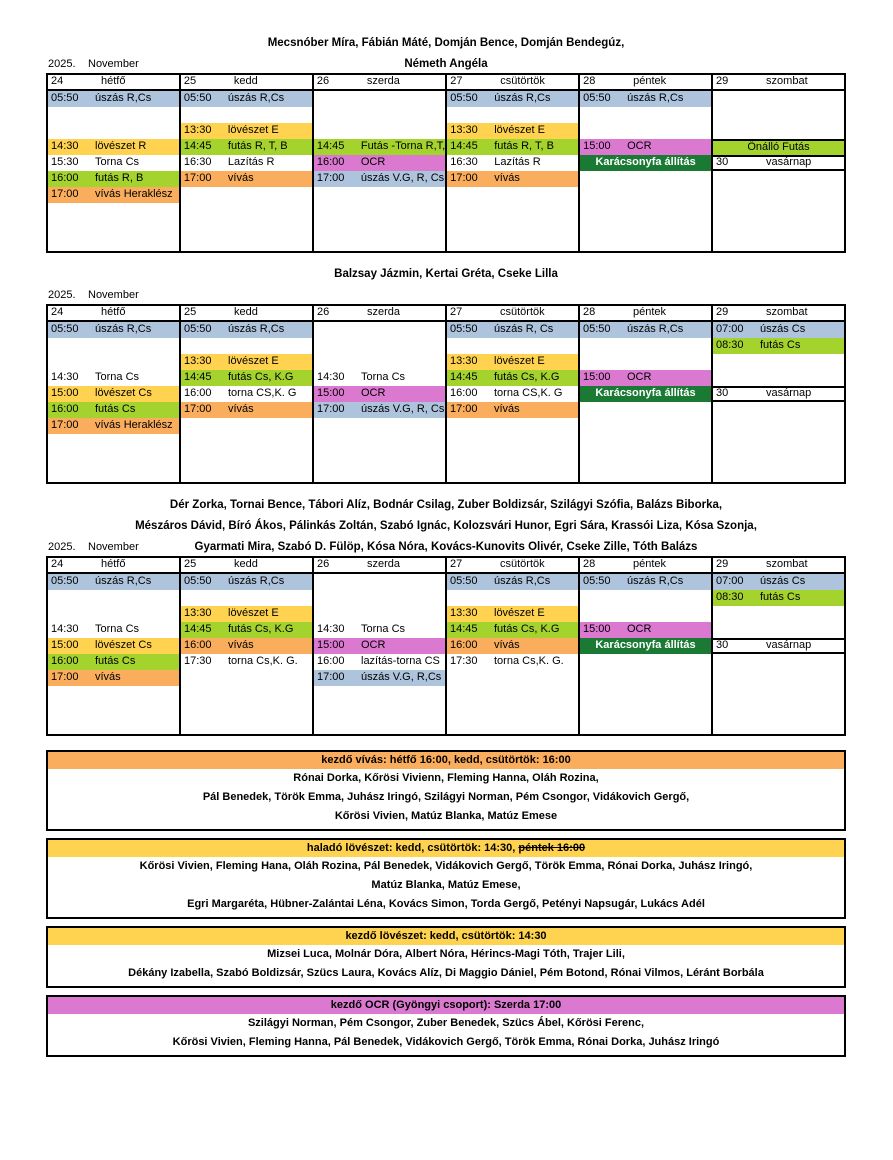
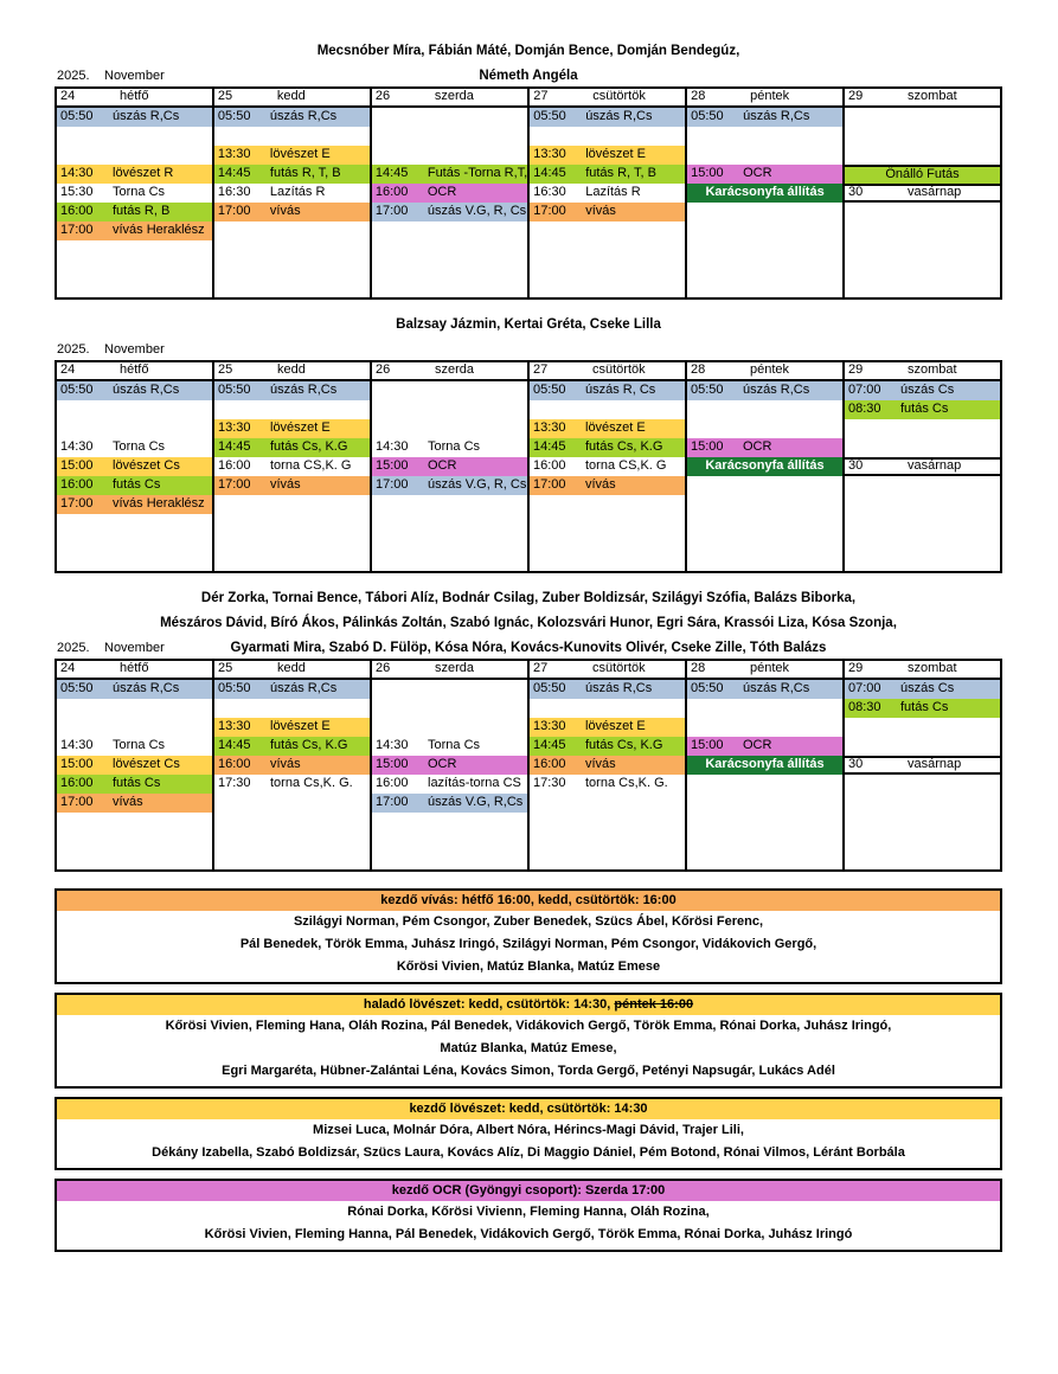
  Mecsnóber Míra, Fábián Máté, Domján Bence, Domján Bendegúz,
  2025. November
  Németh Angéla
  24 hétfő
  05:50 úszás R,Cs
  14:30 lövészet R
  15:30 Torna Cs
  16:00 futás R, B
  17:00 vívás Heraklész
  25 kedd
  05:50 úszás R,Cs
  13:30 lövészet E
  14:45 futás R, T, B
  16:30 Lazítás R
  17:00 vívás
  26 szerda
  14:45 Futás -Torna R,T,
  16:00 OCR
  17:00 úszás V.G, R, Cs
  27 csütörtök
  05:50 úszás R,Cs
  13:30 lövészet E
  14:45 futás R, T, B
  16:30 Lazítás R
  17:00 vívás
  28 péntek
  05:50 úszás R,Cs
  15:00 OCR
  Karácsonyfa állítás
  29 szombat
  Önálló Futás
  30 vasárnap
  Balzsay Jázmin, Kertai Gréta, Cseke Lilla
  2025. November
  24 hétfő
  05:50 úszás R,Cs
  14:30 Torna Cs
  15:00 lövészet Cs
  16:00 futás Cs
  17:00 vívás Heraklész
  25 kedd
  05:50 úszás R,Cs
  13:30 lövészet E
  14:45 futás Cs, K.G
  16:00 torna CS,K. G
  17:00 vívás
  26 szerda
  14:30 Torna Cs
  15:00 OCR
  17:00 úszás V.G, R, Cs
  27 csütörtök
  05:50 úszás R, Cs
  13:30 lövészet E
  14:45 futás Cs, K.G
  16:00 torna CS,K. G
  17:00 vívás
  28 péntek
  05:50 úszás R,Cs
  15:00 OCR
  Karácsonyfa állítás
  29 szombat
  07:00 úszás Cs
  08:30 futás Cs
  30 vasárnap
  Dér Zorka, Tornai Bence, Tábori Alíz, Bodnár Csilag, Zuber Boldizsár, Szilágyi Szófia, Balázs Biborka,
  Mészáros Dávid, Bíró Ákos, Pálinkás Zoltán, Szabó Ignác, Kolozsvári Hunor, Egri Sára, Krassói Liza, Kósa Szonja,
  2025. November
  Gyarmati Mira, Szabó D. Fülöp, Kósa Nóra, Kovács-Kunovits Olivér, Cseke Zille, Tóth Balázs
  24 hétfő
  05:50 úszás R,Cs
  14:30 Torna Cs
  15:00 lövészet Cs
  16:00 futás Cs
  17:00 vívás
  25 kedd
  05:50 úszás R,Cs
  13:30 lövészet E
  14:45 futás Cs, K.G
  16:00 vívás
  17:30 torna Cs,K. G.
  26 szerda
  14:30 Torna Cs
  15:00 OCR
  16:00 lazítás-torna CS
  17:00 úszás V.G, R,Cs
  27 csütörtök
  05:50 úszás R,Cs
  13:30 lövészet E
  14:45 futás Cs, K.G
  16:00 vívás
  17:30 torna Cs,K. G.
  28 péntek
  05:50 úszás R,Cs
  15:00 OCR
  Karácsonyfa állítás
  29 szombat
  07:00 úszás Cs
  08:30 futás Cs
  30 vasárnap
  kezdő vívás: hétfő 16:00, kedd, csütörtök: 16:00
- Rónai Dorka, Kőrösi Vivienn, Fleming Hanna, Oláh Rozina,
+ Szilágyi Norman, Pém Csongor, Zuber Benedek, Szücs Ábel, Kőrösi Ferenc,
  Pál Benedek, Török Emma, Juhász Iringó, Szilágyi Norman, Pém Csongor, Vidákovich Gergő,
  Kőrösi Vivien, Matúz Blanka, Matúz Emese
  haladó lövészet: kedd, csütörtök: 14:30, péntek 16:00
  Kőrösi Vivien, Fleming Hana, Oláh Rozina, Pál Benedek, Vidákovich Gergő, Török Emma, Rónai Dorka, Juhász Iringó,
  Matúz Blanka, Matúz Emese,
  Egri Margaréta, Hübner-Zalántai Léna, Kovács Simon, Torda Gergő, Petényi Napsugár, Lukács Adél
  kezdő lövészet: kedd, csütörtök: 14:30
- Mizsei Luca, Molnár Dóra, Albert Nóra, Hérincs-Magi Tóth, Trajer Lili,
+ Mizsei Luca, Molnár Dóra, Albert Nóra, Hérincs-Magi Dávid, Trajer Lili,
  Dékány Izabella, Szabó Boldizsár, Szücs Laura, Kovács Alíz, Di Maggio Dániel, Pém Botond, Rónai Vilmos, Léránt Borbála
  kezdő OCR (Gyöngyi csoport): Szerda 17:00
- Szilágyi Norman, Pém Csongor, Zuber Benedek, Szücs Ábel, Kőrösi Ferenc,
+ Rónai Dorka, Kőrösi Vivienn, Fleming Hanna, Oláh Rozina,
  Kőrösi Vivien, Fleming Hanna, Pál Benedek, Vidákovich Gergő, Török Emma, Rónai Dorka, Juhász Iringó
